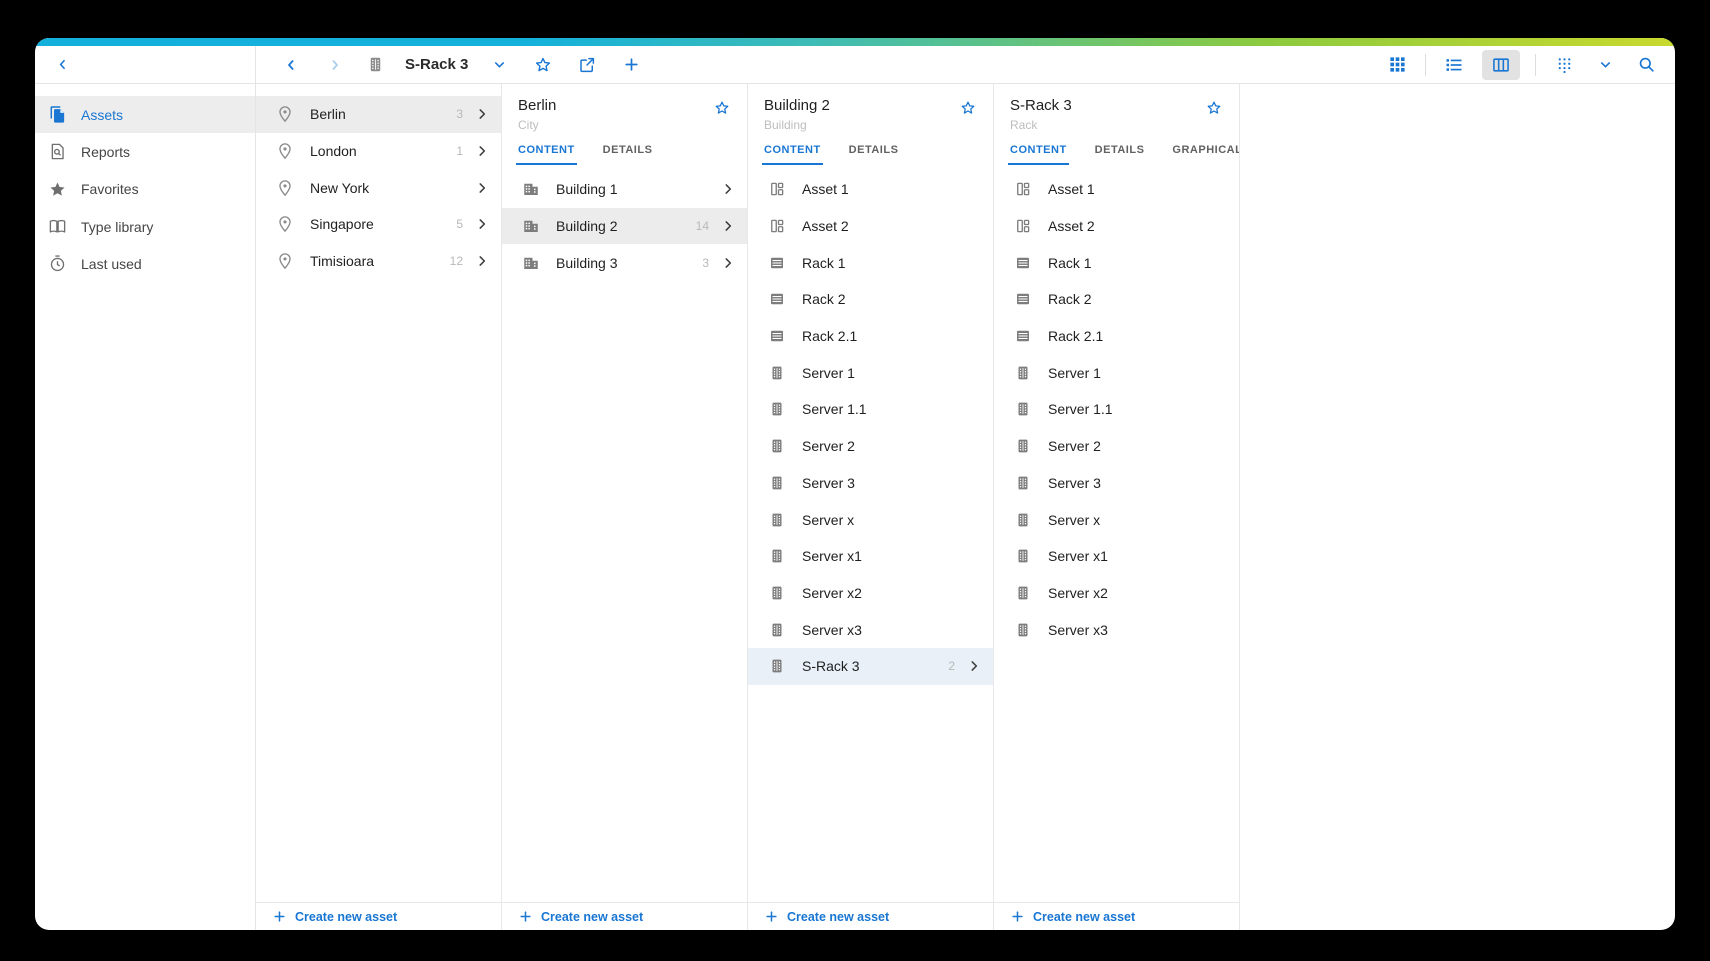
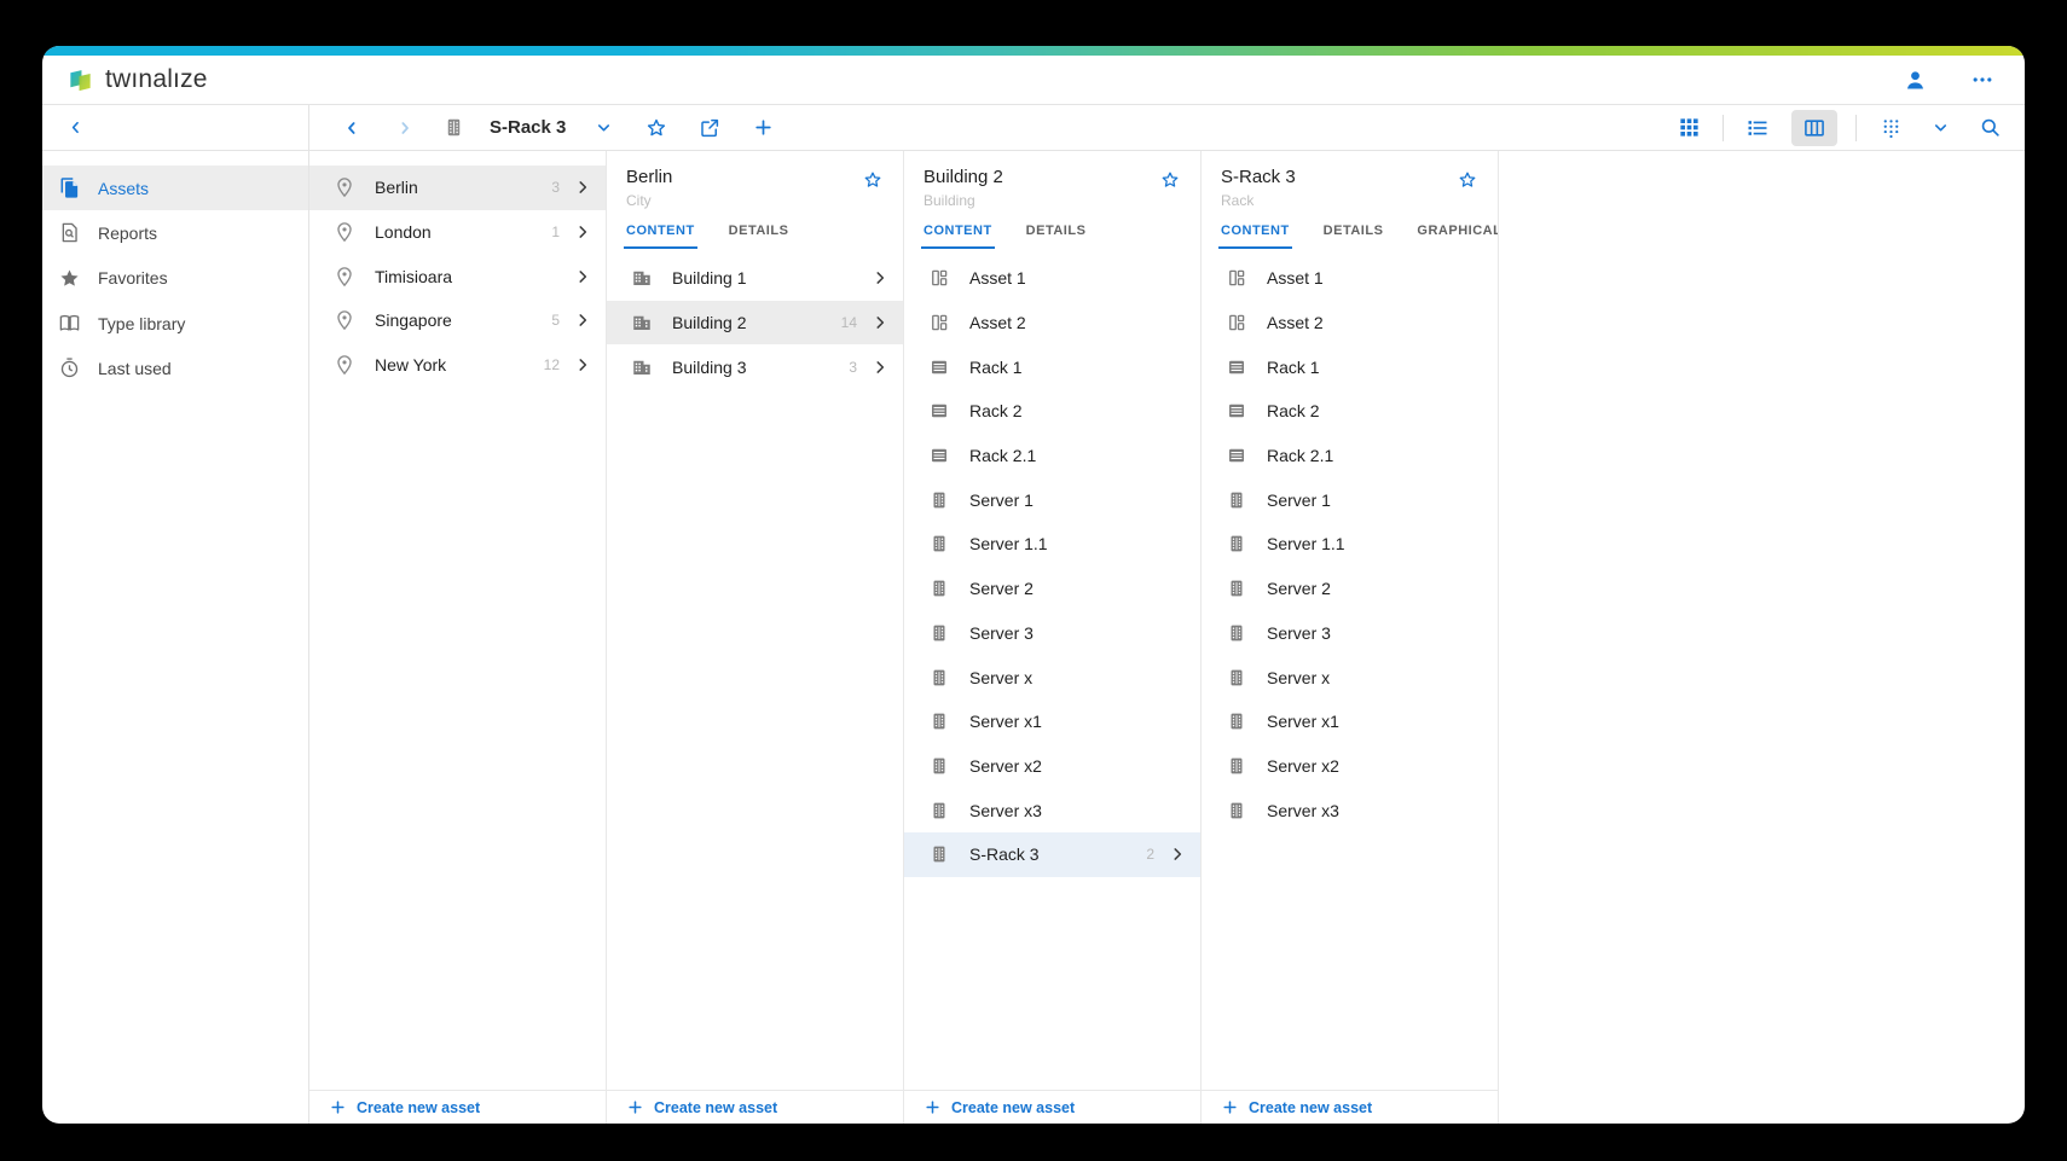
+ twınalıze
  Assets
  Reports
  Favorites
  Type library
  Last used
  S-Rack 3
  Berlin
  3
  London
  1
- New York
+ Timisioara
  Singapore
  5
- Timisioara
+ New York
  12
  Create new asset
  Berlin
  City
  CONTENT
  DETAILS
  Building 1
  Building 2
  14
  Building 3
  3
  Create new asset
  Building 2
  Building
  CONTENT
  DETAILS
  Asset 1
  Asset 2
  Rack 1
  Rack 2
  Rack 2.1
  Server 1
  Server 1.1
  Server 2
  Server 3
  Server x
  Server x1
  Server x2
  Server x3
  S-Rack 3
  2
  Create new asset
  S-Rack 3
  Rack
  CONTENT
  DETAILS
  GRAPHICAL
  Asset 1
  Asset 2
  Rack 1
  Rack 2
  Rack 2.1
  Server 1
  Server 1.1
  Server 2
  Server 3
  Server x
  Server x1
  Server x2
  Server x3
  Create new asset
